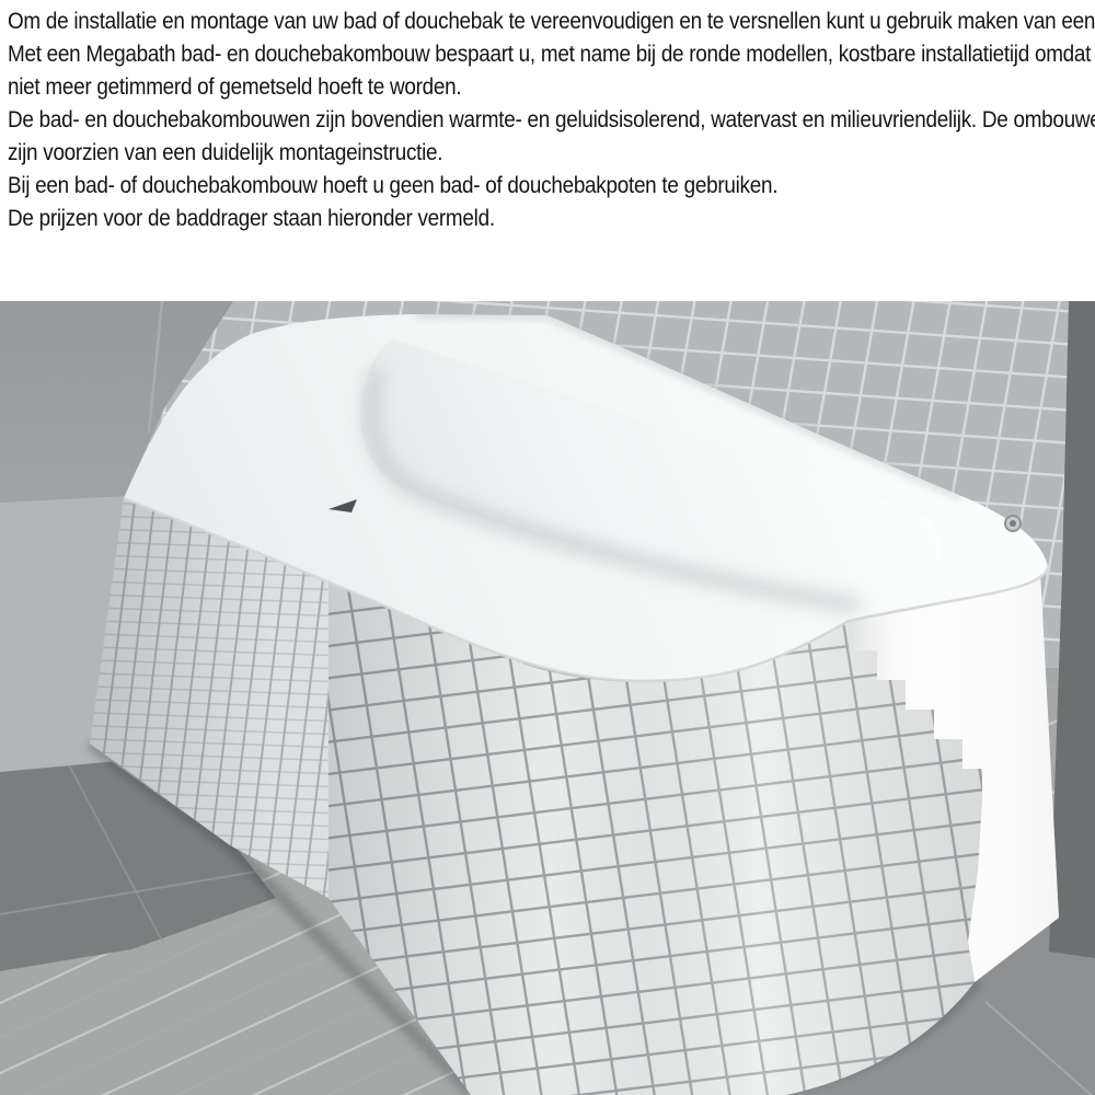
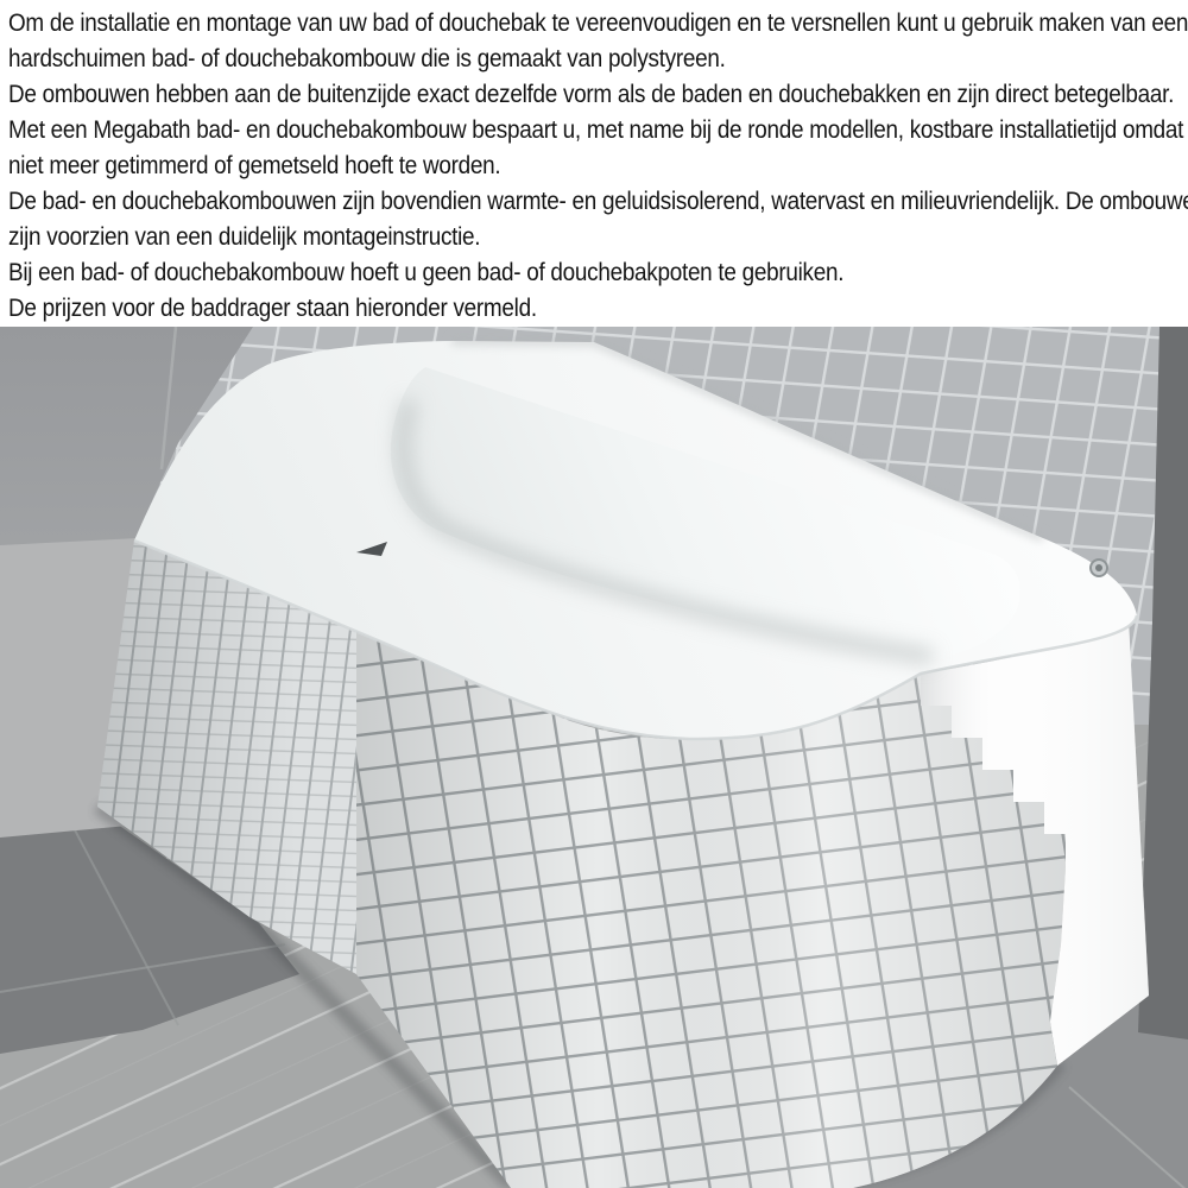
  Om de installatie en montage van uw bad of douchebak te vereenvoudigen en te versnellen kunt u gebruik maken van een
+ hardschuimen bad- of douchebakombouw die is gemaakt van polystyreen.
+ De ombouwen hebben aan de buitenzijde exact dezelfde vorm als de baden en douchebakken en zijn direct betegelbaar.
  Met een Megabath bad- en douchebakombouw bespaart u, met name bij de ronde modellen, kostbare installatietijd omdat
  niet meer getimmerd of gemetseld hoeft te worden.
  De bad- en douchebakombouwen zijn bovendien warmte- en geluidsisolerend, watervast en milieuvriendelijk. De ombouw
  zijn voorzien van een duidelijk montageinstructie.
  Bij een bad- of douchebakombouw hoeft u geen bad- of douchebakpoten te gebruiken.
  De prijzen voor de baddrager staan hieronder vermeld.
